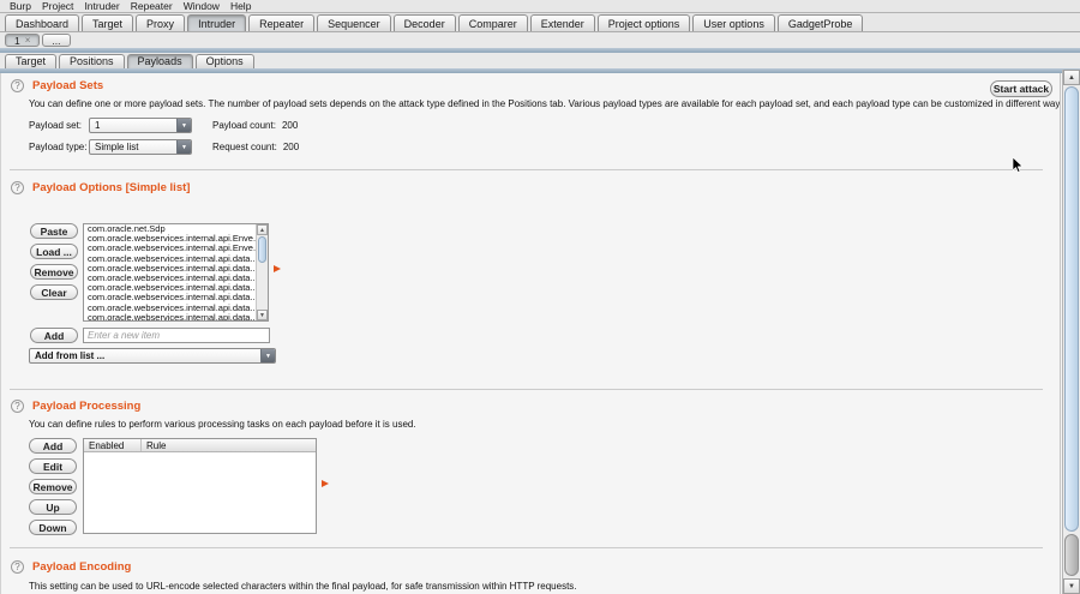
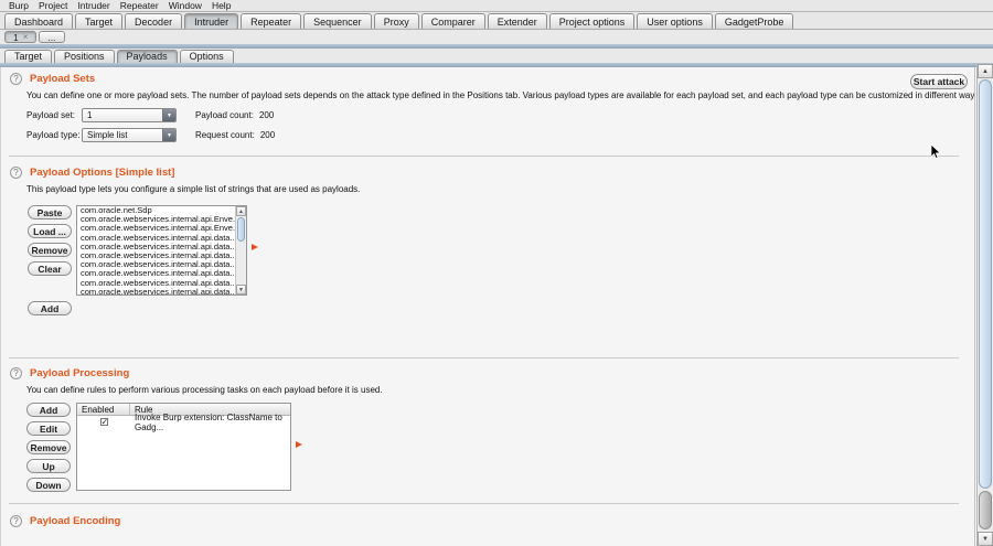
  Burp
  Project
  Intruder
  Repeater
  Window
  Help
  Dashboard
  Target
- Proxy
+ Decoder
  Intruder
  Repeater
  Sequencer
- Decoder
+ Proxy
  Comparer
  Extender
  Project options
  User options
  GadgetProbe
  1
  ×
  ...
  Target
  Positions
  Payloads
  Options
  Start attack
  ?
  Payload Sets
  You can define one or more payload sets. The number of payload sets depends on the attack type defined in the Positions tab. Various payload types are available for each payload set, and each payload type can be customized in different way
  Payload set:
  1
  Payload count:
  200
  Payload type:
  Simple list
  Request count:
  200
  ?
  Payload Options [Simple list]
+ This payload type lets you configure a simple list of strings that are used as payloads.
  Paste
  Load ...
  Remove
  Clear
  com.oracle.net.Sdp
  com.oracle.webservices.internal.api.Enve
  com.oracle.webservices.internal.api.Enve
  com.oracle.webservices.internal.api.data..
  com.oracle.webservices.internal.api.data..
  com.oracle.webservices.internal.api.data..
  com.oracle.webservices.internal.api.data..
  com.oracle.webservices.internal.api.data..
  com.oracle.webservices.internal.api.data..
  com.oracle.webservices.internal.api.data..
  Add
- Enter a new item
- Add from list ...
  ?
  Payload Processing
  You can define rules to perform various processing tasks on each payload before it is used.
  Add
  Edit
  Remove
  Up
  Down
  Enabled
  Rule
+ Invoke Burp extension: ClassName to Gadg...
  ?
  Payload Encoding
- This setting can be used to URL-encode selected characters within the final payload, for safe transmission within HTTP requests.
